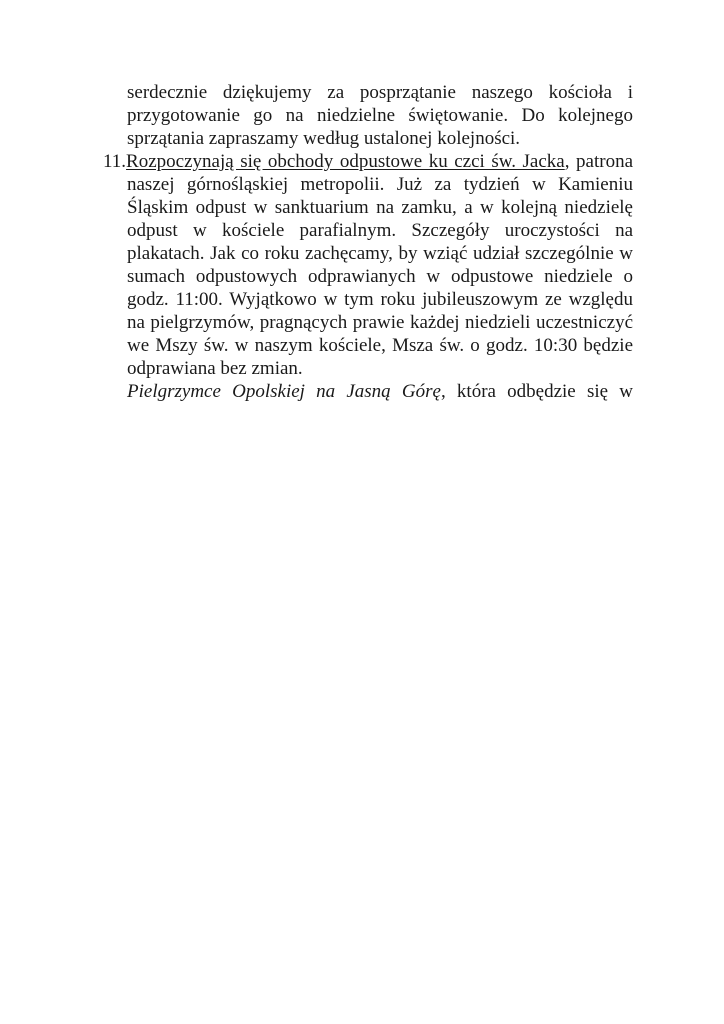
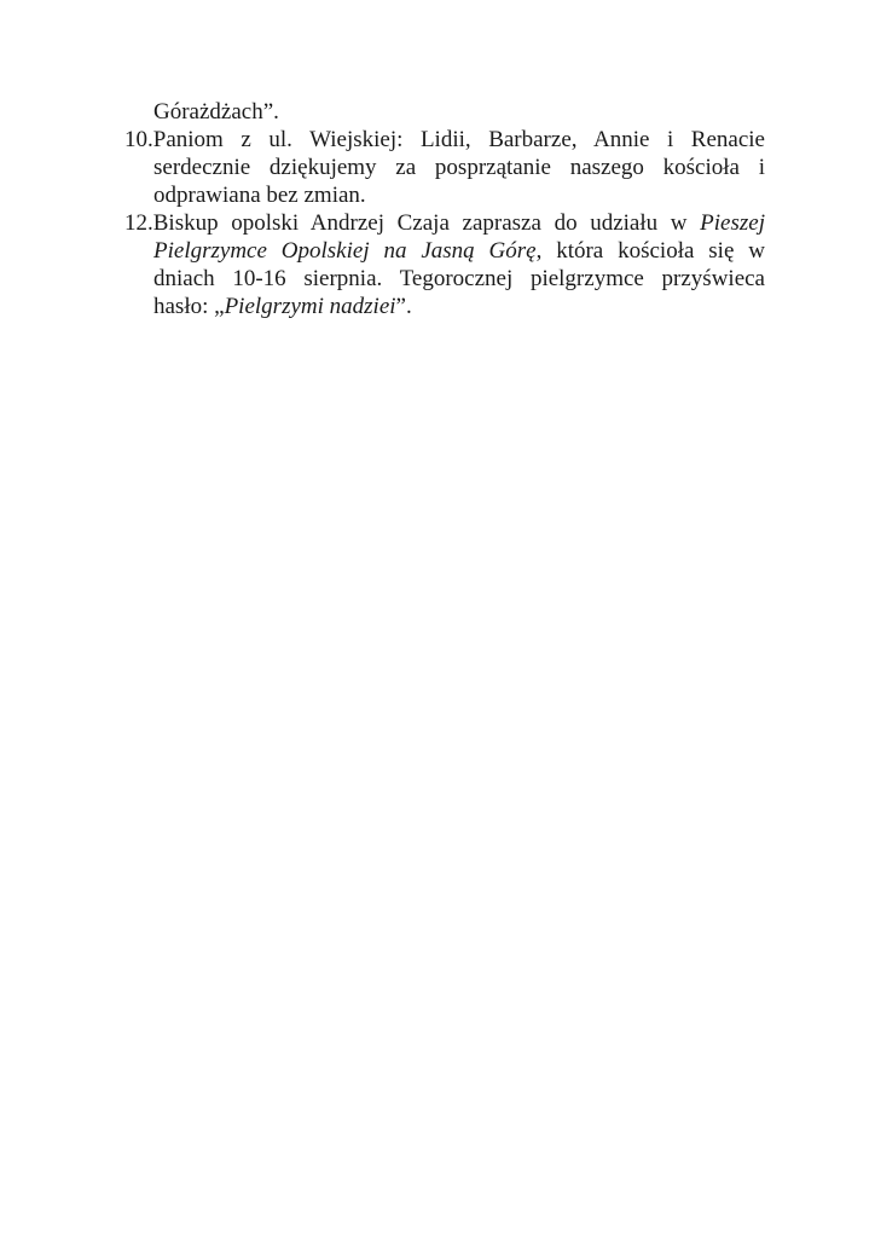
+ Górażdżach”.
+ 10.Paniom z ul. Wiejskiej: Lidii, Barbarze, Annie i Renacie
  serdecznie dziękujemy za posprzątanie naszego kościoła i
- przygotowanie go na niedzielne świętowanie. Do kolejnego
- sprzątania zapraszamy według ustalonej kolejności.
- 11.Rozpoczynają się obchody odpustowe ku czci św. Jacka, patrona
- naszej górnośląskiej metropolii. Już za tydzień w Kamieniu
- Śląskim odpust w sanktuarium na zamku, a w kolejną niedzielę
- odpust w kościele parafialnym. Szczegóły uroczystości na
- plakatach. Jak co roku zachęcamy, by wziąć udział szczególnie w
- sumach odpustowych odprawianych w odpustowe niedziele o
- godz. 11:00. Wyjątkowo w tym roku jubileuszowym ze względu
- na pielgrzymów, pragnących prawie każdej niedzieli uczestniczyć
- we Mszy św. w naszym kościele, Msza św. o godz. 10:30 będzie
  odprawiana bez zmian.
+ 12.Biskup opolski Andrzej Czaja zaprasza do udziału w Pieszej
- Pielgrzymce Opolskiej na Jasną Górę, która odbędzie się w
+ Pielgrzymce Opolskiej na Jasną Górę, która kościoła się w
+ dniach 10-16 sierpnia. Tegorocznej pielgrzymce przyświeca
+ hasło: „Pielgrzymi nadziei”.
